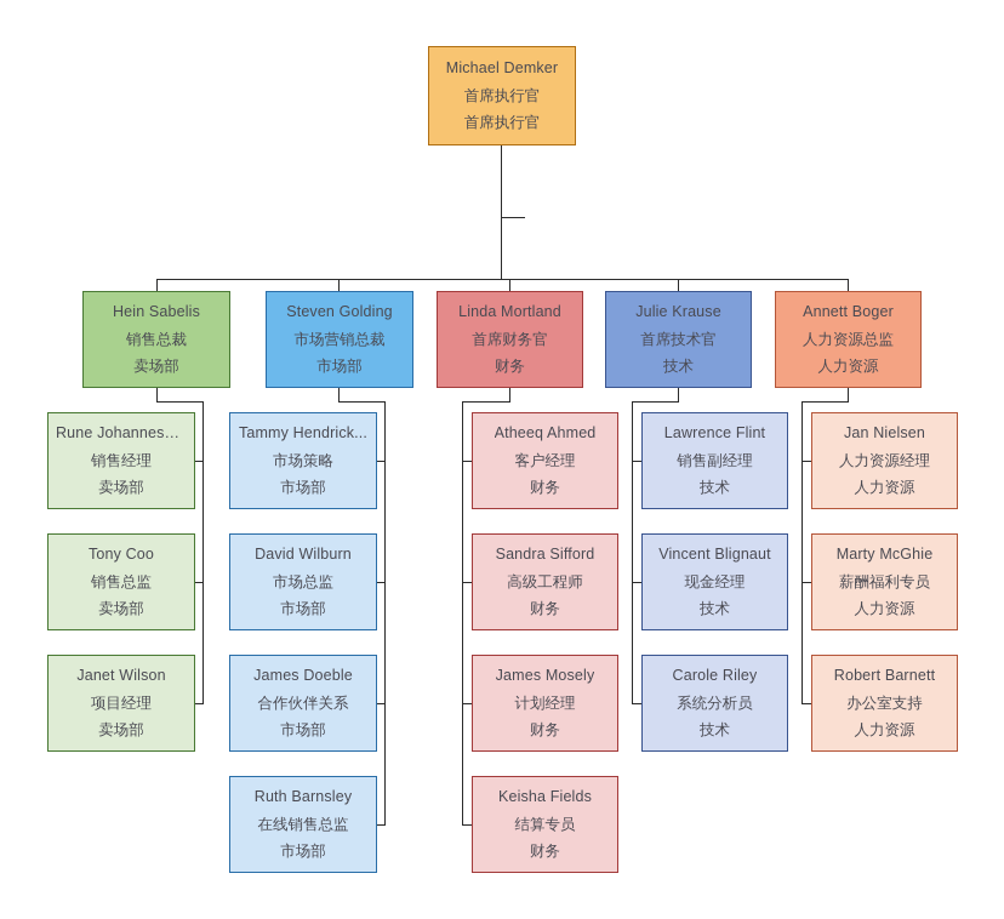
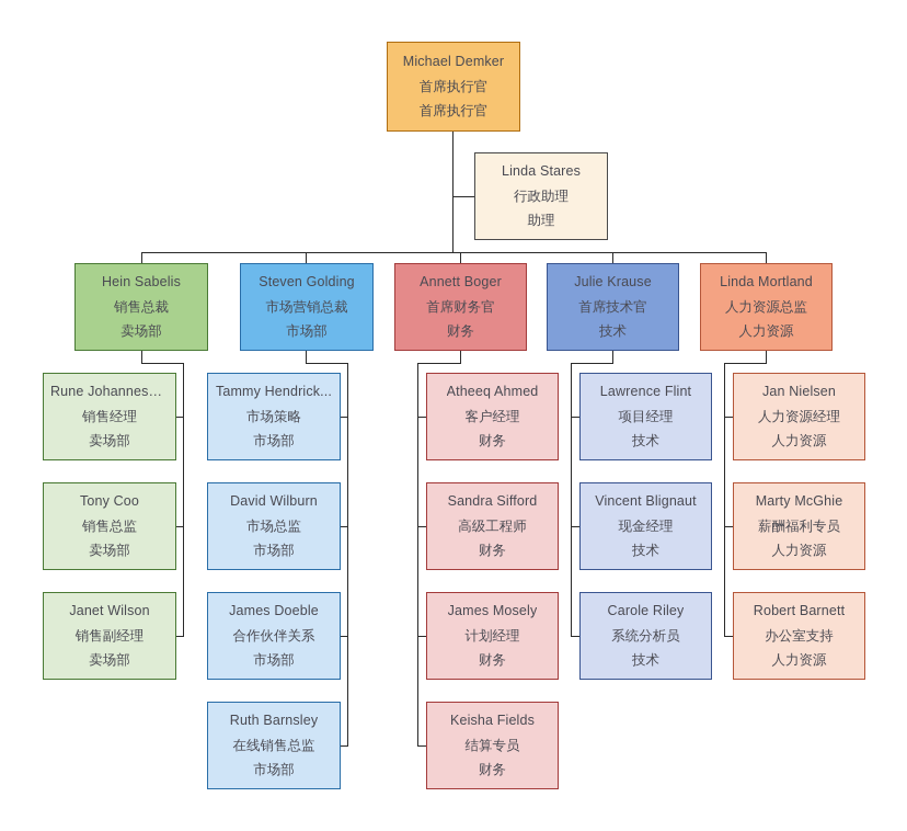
  Michael Demker
  首席执行官
  首席执行官
+ Linda Stares
+ 行政助理
+ 助理
  Hein Sabelis
  销售总裁
  卖场部
  Rune Johannessen
  销售经理
  卖场部
  Tony Coo
  销售总监
  卖场部
  Janet Wilson
- 项目经理
+ 销售副经理
  卖场部
  Steven Golding
  市场营销总裁
  市场部
  Tammy Hendrick...
  市场策略
  市场部
  David Wilburn
  市场总监
  市场部
  James Doeble
  合作伙伴关系
  市场部
  Ruth Barnsley
  在线销售总监
  市场部
- Linda Mortland
+ Annett Boger
  首席财务官
  财务
  Atheeq Ahmed
  客户经理
  财务
  Sandra Sifford
  高级工程师
  财务
  James Mosely
  计划经理
  财务
  Keisha Fields
  结算专员
  财务
  Julie Krause
  首席技术官
  技术
  Lawrence Flint
- 销售副经理
+ 项目经理
  技术
  Vincent Blignaut
  现金经理
  技术
  Carole Riley
  系统分析员
  技术
- Annett Boger
+ Linda Mortland
  人力资源总监
  人力资源
  Jan Nielsen
  人力资源经理
  人力资源
  Marty McGhie
  薪酬福利专员
  人力资源
  Robert Barnett
  办公室支持
  人力资源
